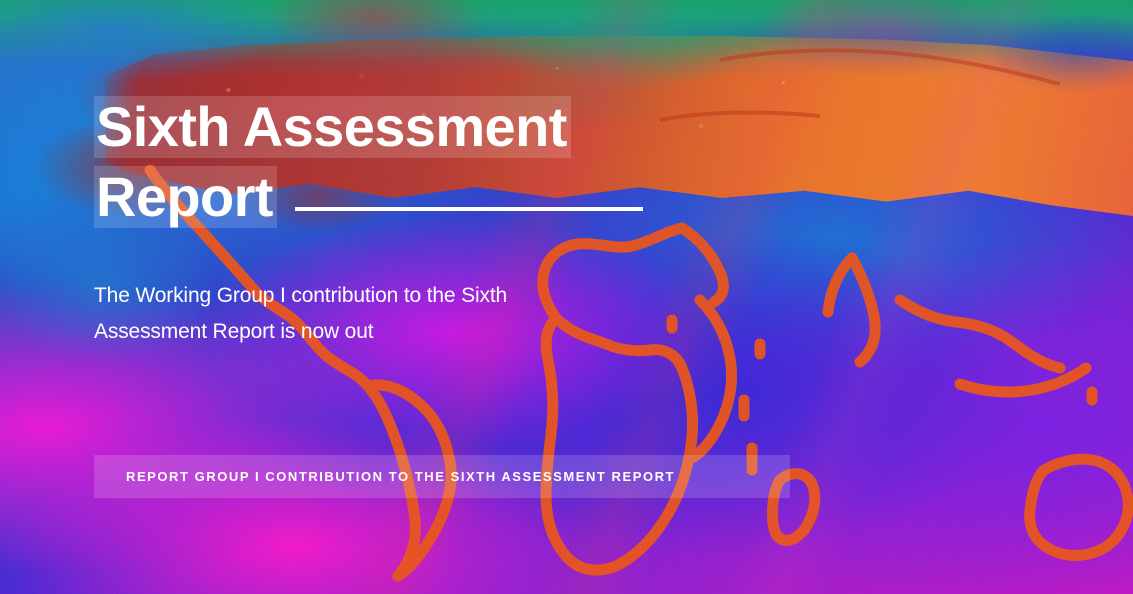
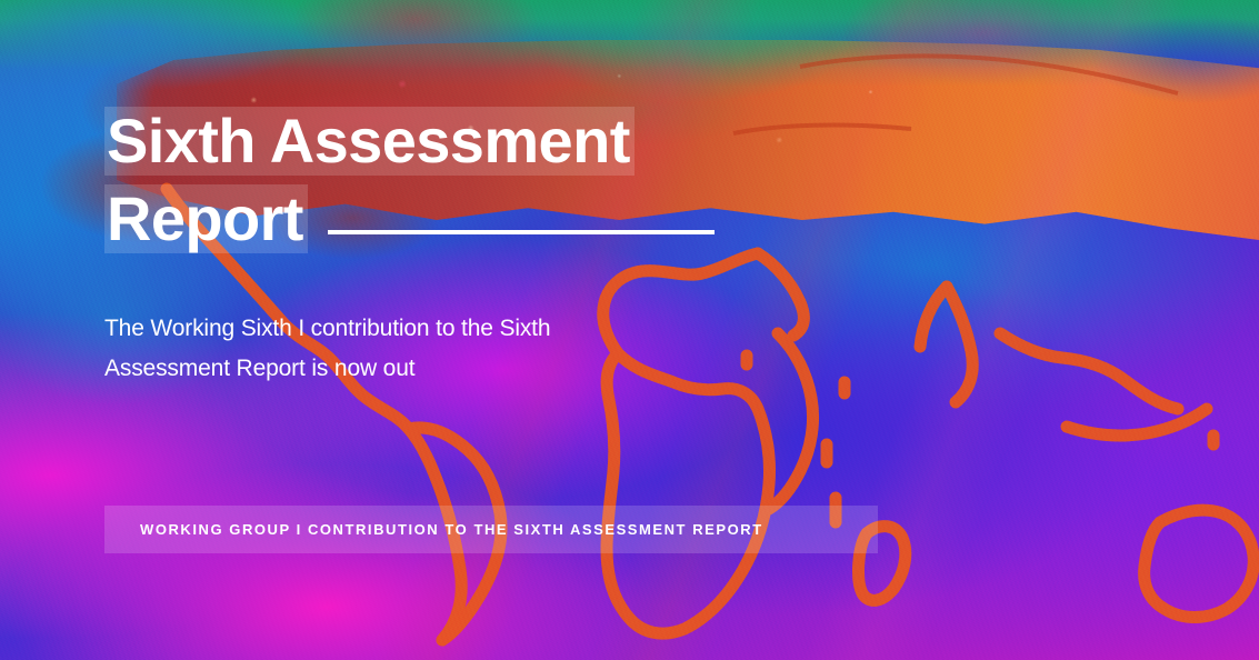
  Sixth Assessment
  Report
- The Working Group I contribution to the Sixth Assessment Report is now out
+ The Working Sixth I contribution to the Sixth Assessment Report is now out
- REPORT GROUP I CONTRIBUTION TO THE SIXTH ASSESSMENT REPORT
+ WORKING GROUP I CONTRIBUTION TO THE SIXTH ASSESSMENT REPORT
